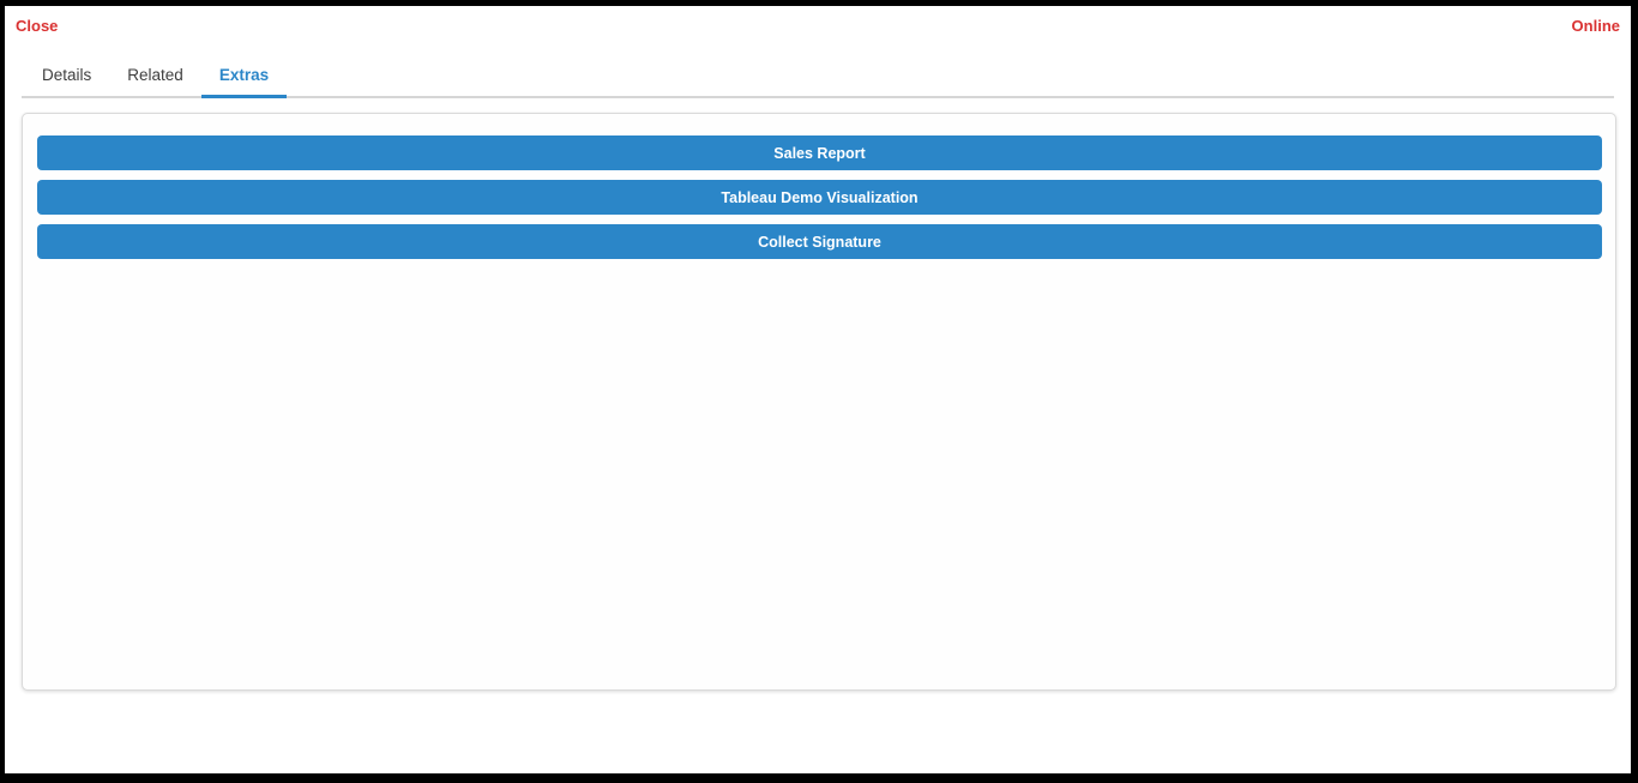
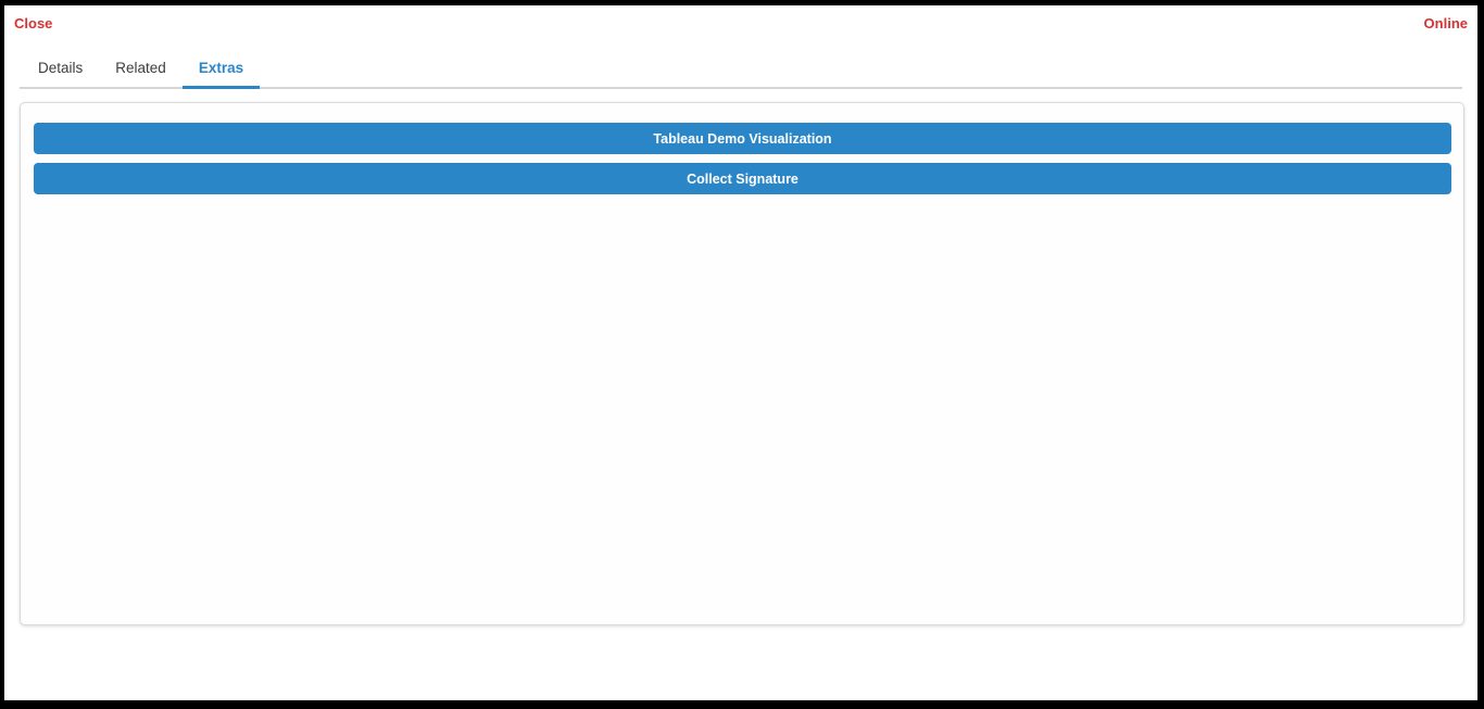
  Close
  Online
  Details
  Related
  Extras
- Sales Report
  Tableau Demo Visualization
  Collect Signature
